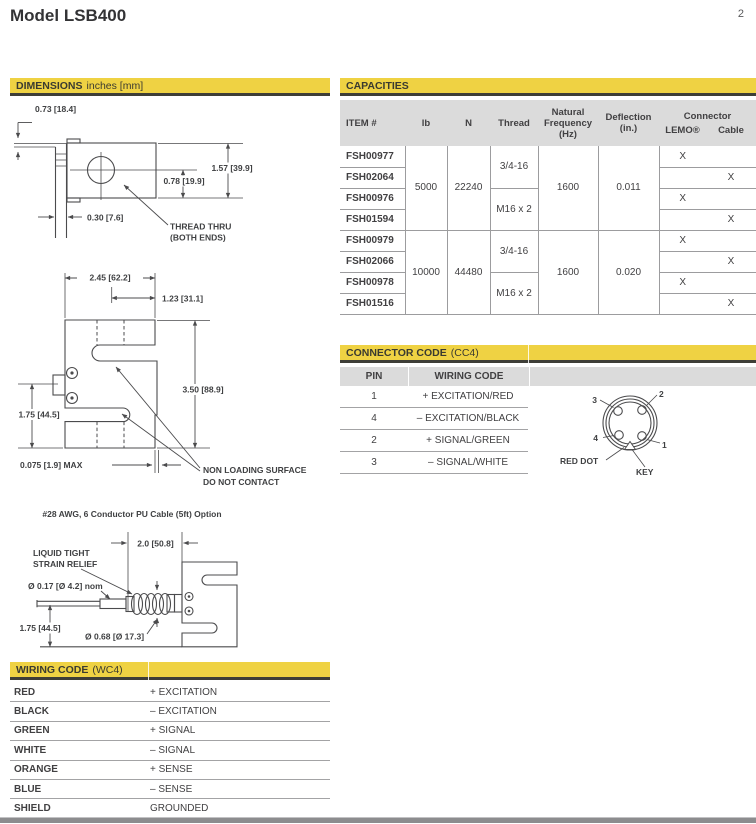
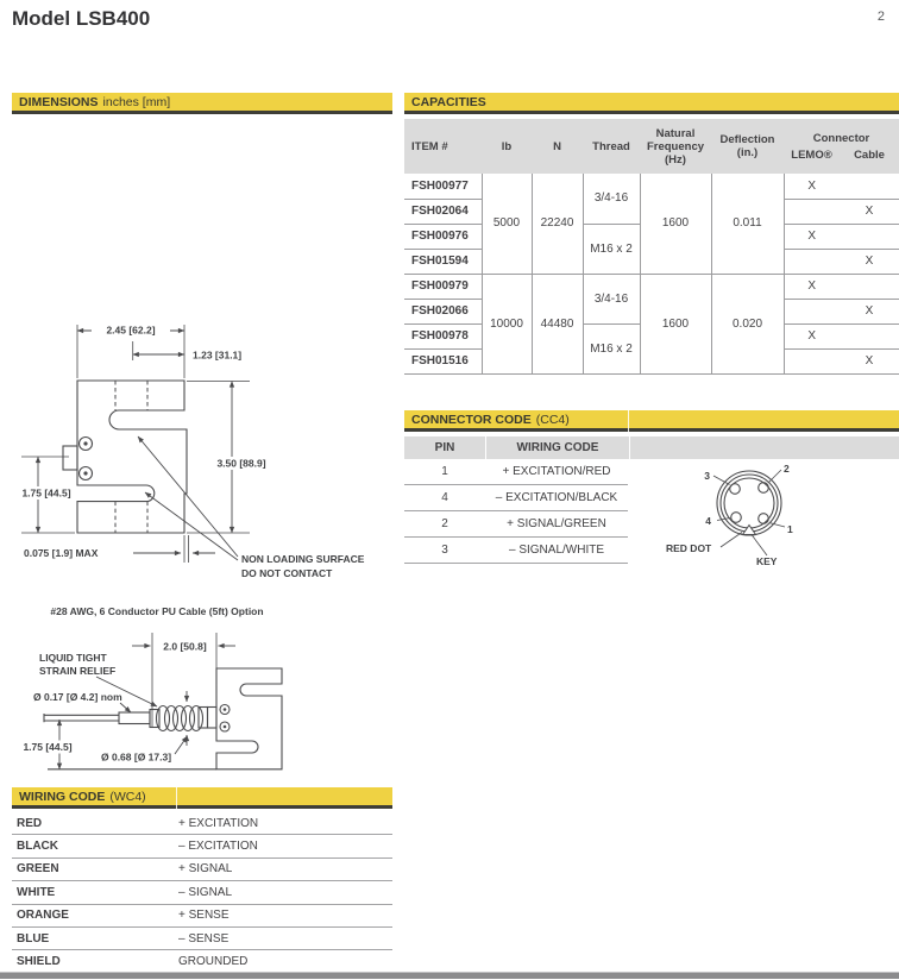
  Model LSB400
  2
  DIMENSIONS
  inches [mm]
- 0.73 [18.4]
- 1.57 [39.9]
- 0.78 [19.9]
- 0.30 [7.6]
- THREAD THRU
- (BOTH ENDS)
  2.45 [62.2]
  1.23 [31.1]
  3.50 [88.9]
  1.75 [44.5]
  0.075 [1.9] MAX
  NON LOADING SURFACE
  DO NOT CONTACT
  #28 AWG, 6 Conductor PU Cable (5ft) Option
  2.0 [50.8]
  LIQUID TIGHT
  STRAIN RELIEF
  Ø 0.17 [Ø 4.2] nom
  1.75 [44.5]
  Ø 0.68 [Ø 17.3]
  CAPACITIES
  ITEM #	lb	N	Thread	Natural Frequency (Hz)	Deflection (in.)	Connector LEMO® Cable
  FSH00977	5000	22240	3/4-16	1600	0.011	X
  FSH02064		X
  FSH00976	M16 x 2	X
  FSH01594		X
  FSH00979	10000	44480	3/4-16	1600	0.020	X
  FSH02066		X
  FSH00978	M16 x 2	X
  FSH01516		X
  CONNECTOR CODE
  (CC4)
  PIN
  WIRING CODE
  1
  + EXCITATION/RED
  4
  – EXCITATION/BLACK
  2
  + SIGNAL/GREEN
  3
  – SIGNAL/WHITE
  3
  2
  4
  1
  RED DOT
  KEY
  WIRING CODE
  (WC4)
  RED
  + EXCITATION
  BLACK
  – EXCITATION
  GREEN
  + SIGNAL
  WHITE
  – SIGNAL
  ORANGE
  + SENSE
  BLUE
  – SENSE
  SHIELD
  GROUNDED
